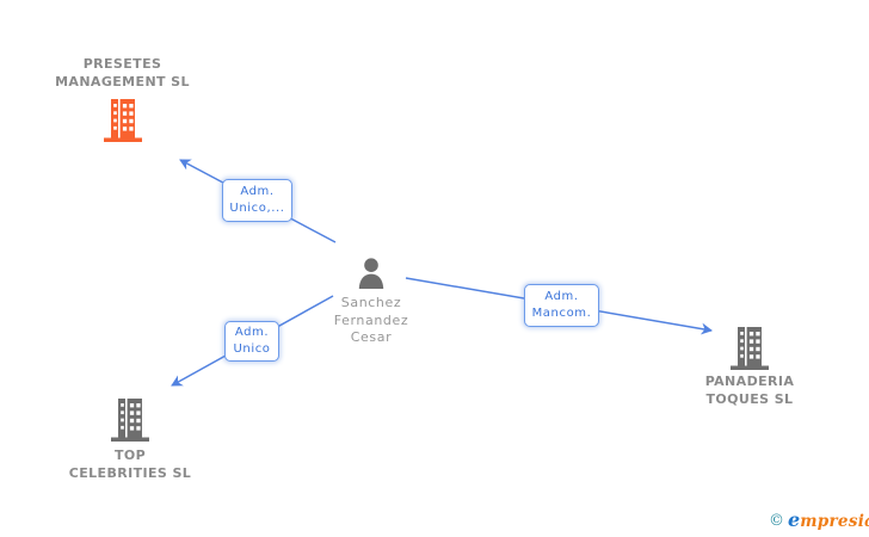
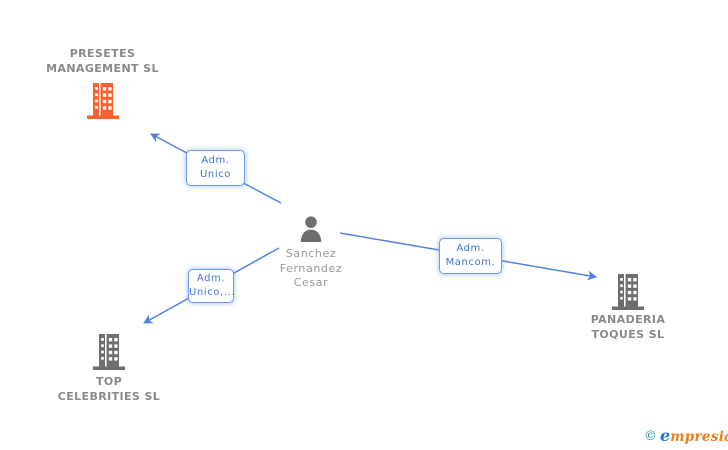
  PRESETES
  MANAGEMENT SL
  Sanchez
  Fernandez
  Cesar
  PANADERIA
  TOQUES SL
  TOP
  CELEBRITIES SL
  Adm.
- Unico,...
+ Unico
  Adm.
  Mancom.
  Adm.
- Unico
+ Unico,...
  © empresi
